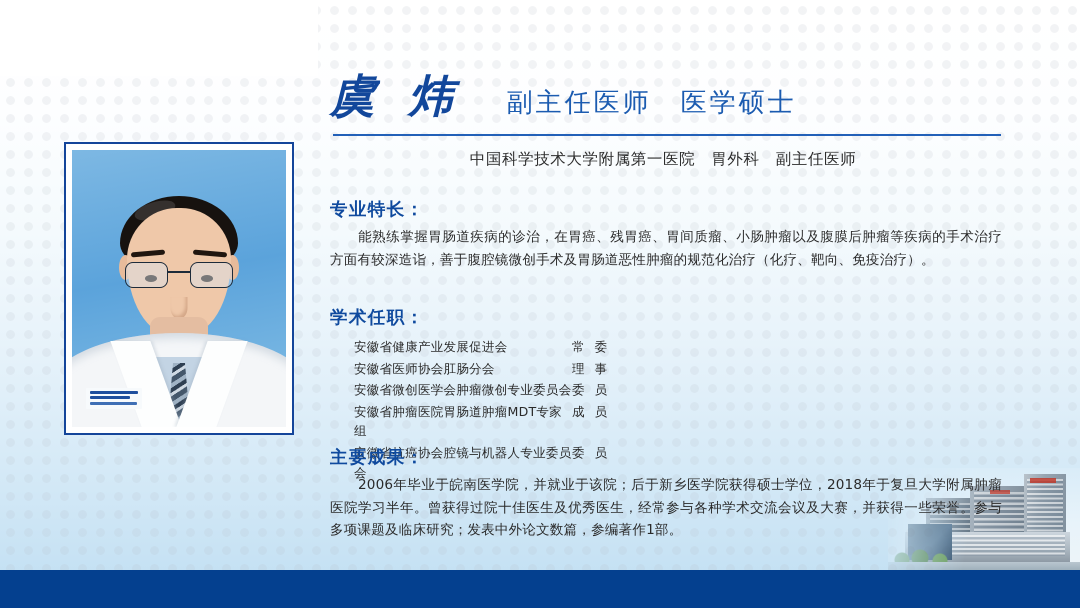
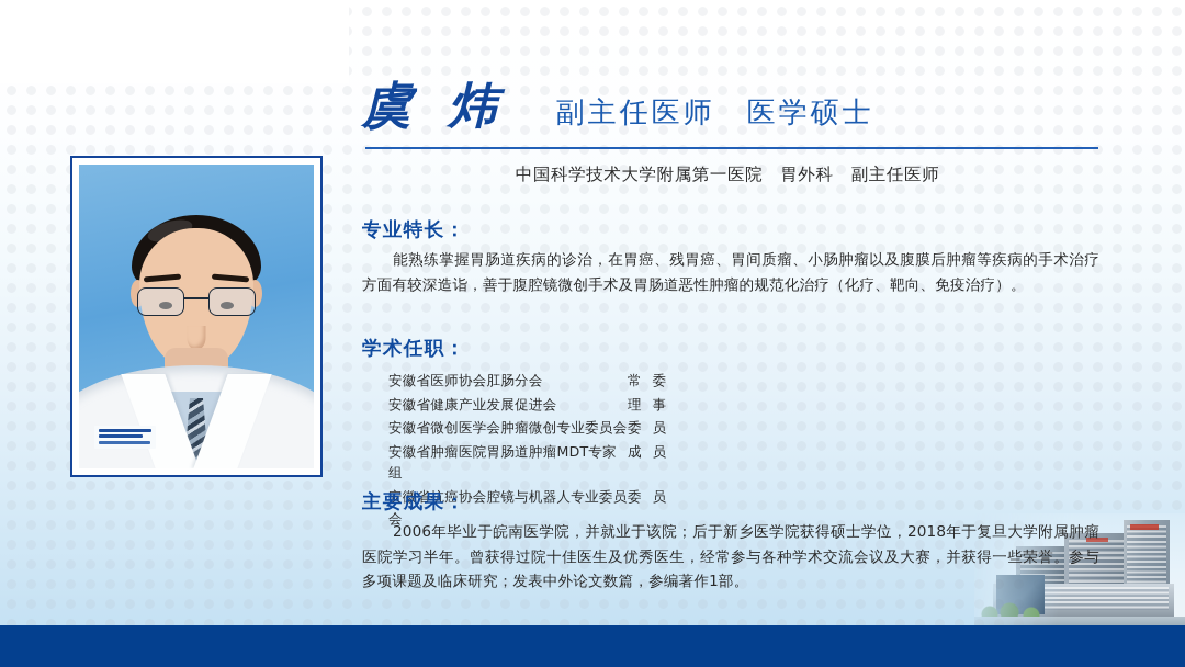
  虞 炜
  副主任医师 医学硕士
  中国科学技术大学附属第一医院 胃外科 副主任医师
  专业特长：
  能熟练掌握胃肠道疾病的诊治，在胃癌、残胃癌、胃间质瘤、小肠肿瘤以及腹膜后肿瘤等疾病的手术治疗方面有较深造诣，善于腹腔镜微创手术及胃肠道恶性肿瘤的规范化治疗（化疗、靶向、免疫治疗）。
  学术任职：
- 安徽省健康产业发展促进会
+ 安徽省医师协会肛肠分会
  常 委
- 安徽省医师协会肛肠分会
+ 安徽省健康产业发展促进会
  理 事
  安徽省微创医学会肿瘤微创专业委员会
  委 员
  安徽省肿瘤医院胃肠道肿瘤MDT专家组
  成 员
  安徽省抗癌协会腔镜与机器人专业委员会
  委 员
  主要成果：
  2006年毕业于皖南医学院，并就业于该院；后于新乡医学院获得硕士学位，2018年于复旦大学附属肿瘤医院学习半年。曾获得过院十佳医生及优秀医生，经常参与各种学术交流会议及大赛，并获得一些荣誉。参与多项课题及临床研究；发表中外论文数篇，参编著作1部。
